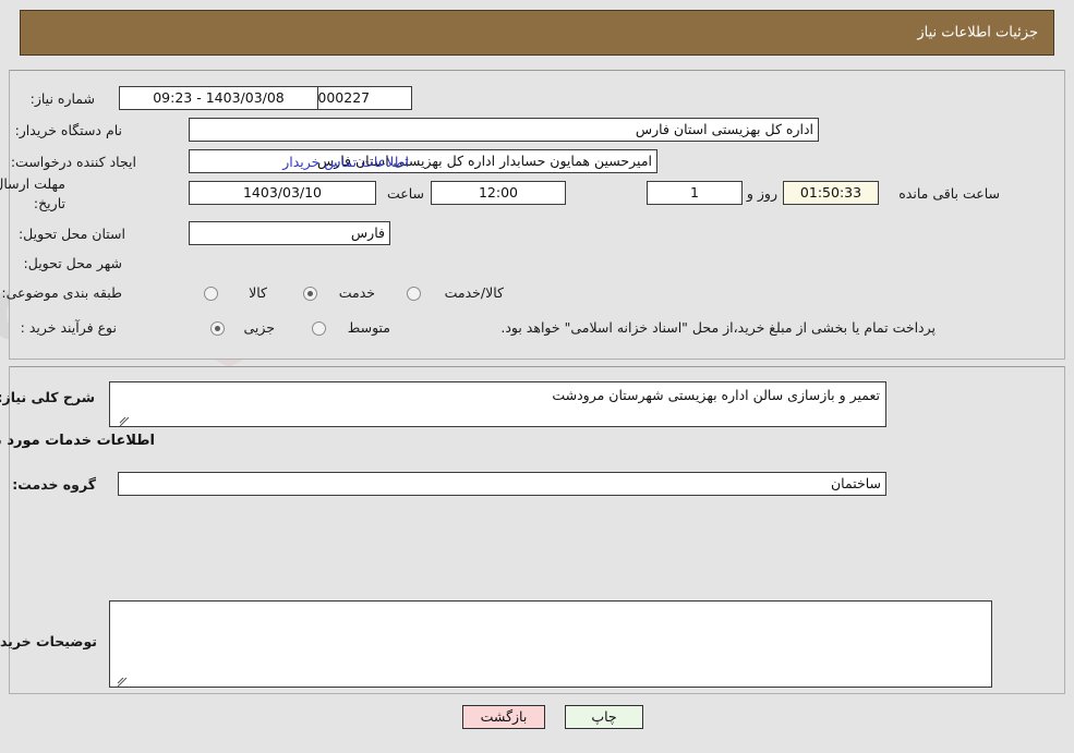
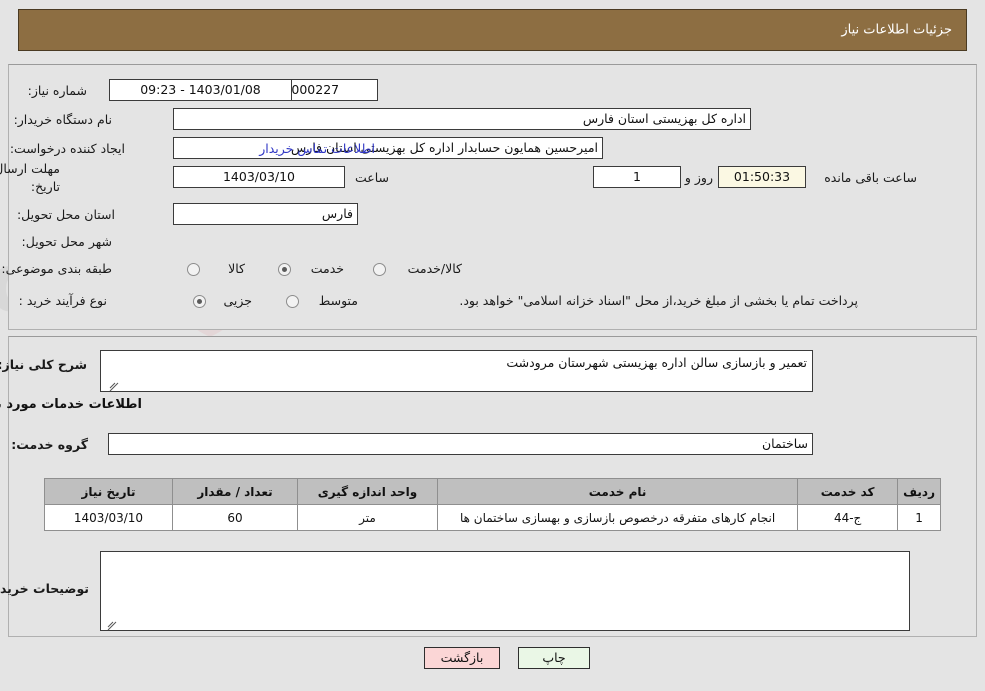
  جزئیات اطلاعات نیاز
  شماره نیاز:
- 1403/03/08 - 09:23
+ 1403/01/08 - 09:23
  نام دستگاه خریدار:
  اداره کل بهزیستی استان فارس
  ایجاد کننده درخواست:
  امیرحسین همایون حسابدار اداره کل بهزیستی استان فارس
  اطلاعات تماس خریدار
  تاریخ:
  1403/03/10
  ساعت
- 12:00
  1
  روز و
  01:50:33
  ساعت باقی مانده
  استان محل تحویل:
  فارس
  شهر محل تحویل:
  طبقه بندی موضوعی:
  کالا
  خدمت
  کالا/خدمت
  نوع فرآیند خرید :
  جزیی
  متوسط
  پرداخت تمام یا بخشی از مبلغ خرید،از محل "اسناد خزانه اسلامی" خواهد بود.
  شرح کلی نیاز:
  اطلاعات خدمات مورد
  گروه خدمت:
  ساختمان
+ ردیف	کد خدمت	نام خدمت	واحد اندازه گیری	تعداد / مقدار	تاریخ نیاز
+ 1	ج-44	انجام کارهای متفرقه درخصوص بازسازی و بهسازی ساختمان ها	متر	60	1403/03/10
  توضیحات خرید
  چاپ
  بازگشت
